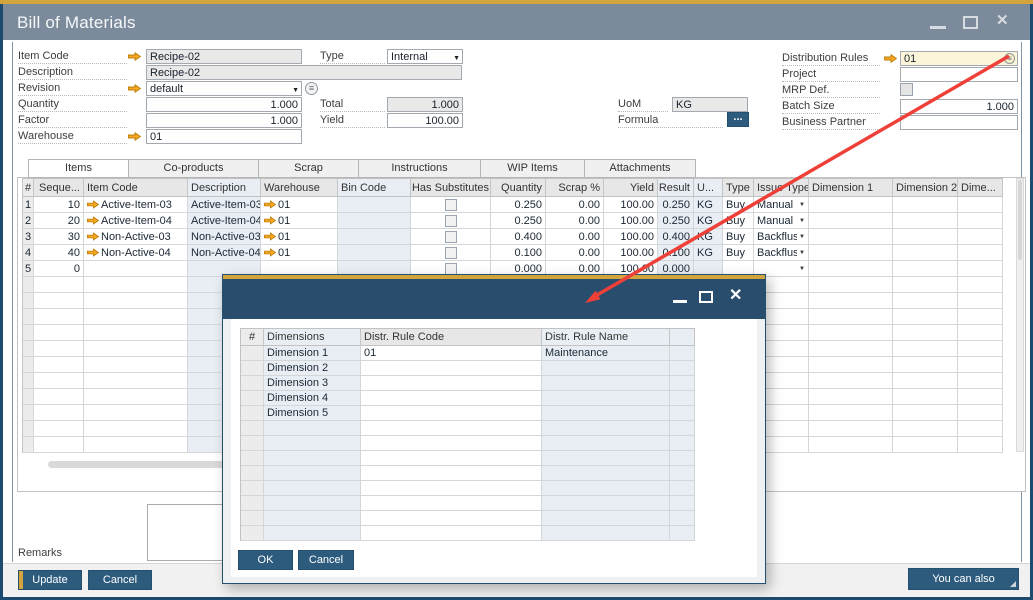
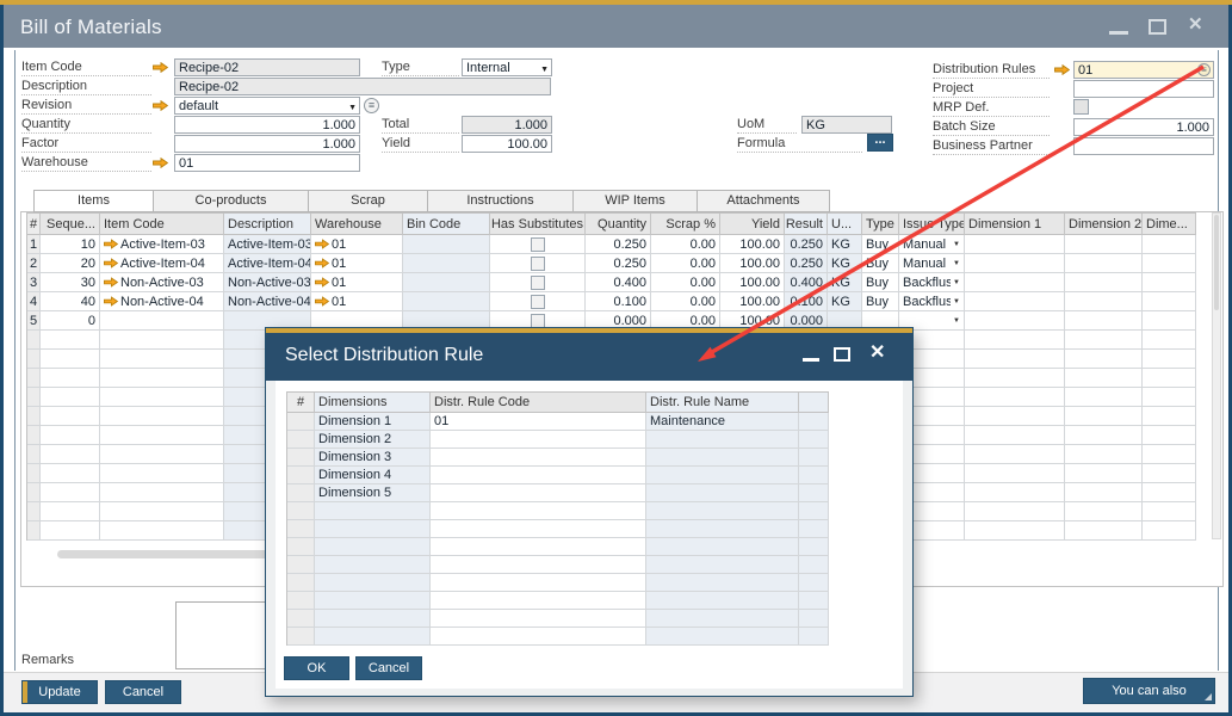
  Bill of Materials
  ✕
  Item Code
  Recipe-02
  Description
  Recipe-02
  Revision
  default
  ≡
  Quantity
  1.000
  Factor
  1.000
  Warehouse
  01
  Type
  Internal
  Total
  1.000
  Yield
  100.00
  UoM
  KG
  Formula
  ...
  Distribution Rules
  01
  ≡
  Project
  MRP Def.
  Batch Size
  1.000
  Business Partner
  Items
  Co-products
  Scrap
  Instructions
  WIP Items
  Attachments
  #
  Seque...
  Item Code
  Description
  Warehouse
  Bin Code
  Has Substitutes
  Quantity
  Scrap %
  Yield
  Result
  U...
  Type
  Issu Type
  Dimension 1
  Dimension 2
  Dime...
  1
  10
  Active-Item-03
  Active-Item-03
  01
  0.250
  0.00
  100.00
  0.250
  KG
  Buy
  Manual
  2
  20
  Active-Item-04
  Active-Item-04
  01
  0.250
  0.00
  100.00
  0.250
  KG
  Buy
  Manual
  3
  30
  Non-Active-03
  Non-Active-03
  01
  0.400
  0.00
  100.00
  0.400
  Buy
  Backflus
  4
  40
  Non-Active-04
  Non-Active-04
  01
  0.100
  0.00
  100.00
  0100
  KG
  Buy
  Backflus
  5
  0
  0.000
  0.00
  0.000
  Remarks
  Update
  Cancel
  You can also
+ Select Distribution Rule
  ✕
  #
  Dimensions
  Distr. Rule Code
  Distr. Rule Name
  Dimension 1
  01
  Maintenance
  Dimension 2
  Dimension 3
  Dimension 4
  Dimension 5
  OK
  Cancel
